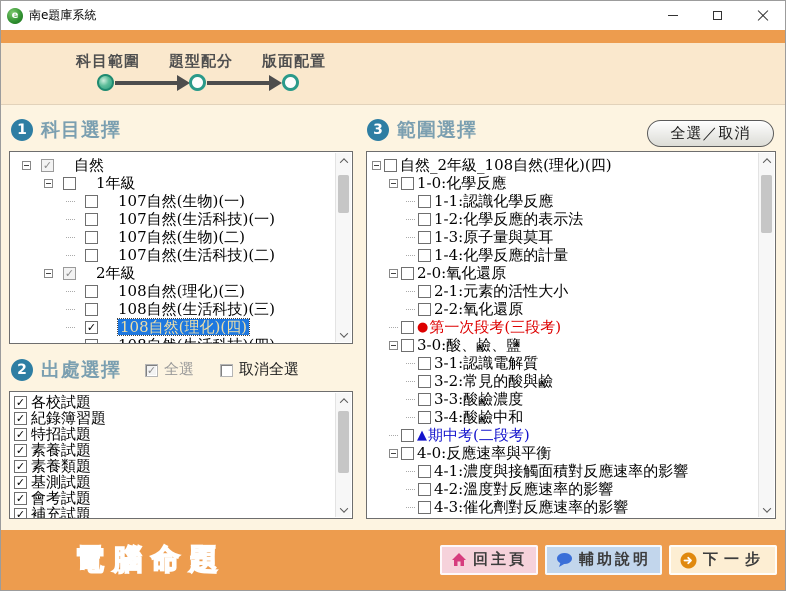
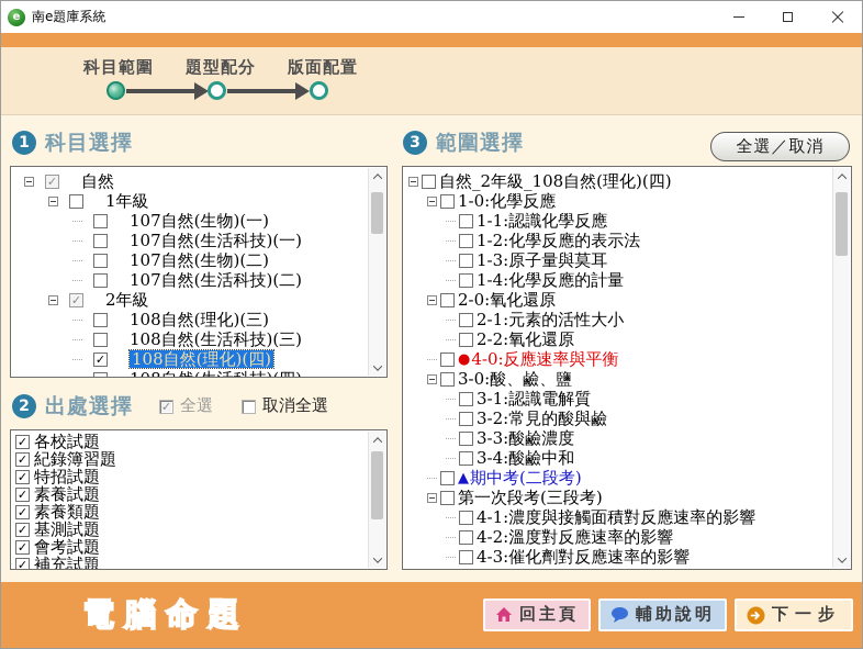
  e
  南e題庫系統
  科目範圍
  題型配分
  版面配置
  1
  科目選擇
  ✓
  自然
  1年級
  107自然(生物)(一)
  107自然(生活科技)(一)
  107自然(生物)(二)
  107自然(生活科技)(二)
  ✓
  2年級
  108自然(理化)(三)
  108自然(生活科技)(三)
  ✓
  108自然(理化)(四)
  2
  出處選擇
  ✓
  全選
  取消全選
  ✓
  各校試題
  ✓
  紀錄簿習題
  ✓
  特招試題
  ✓
  素養試題
  ✓
  素養類題
  ✓
  基測試題
  ✓
  會考試題
  ✓
  補充試題
  3
  範圍選擇
  全選／取消
  自然_2年級_108自然(理化)(四)
  1-0:化學反應
  1-1:認識化學反應
  1-2:化學反應的表示法
  1-3:原子量與莫耳
  1-4:化學反應的計量
  2-0:氧化還原
  2-1:元素的活性大小
  2-2:氧化還原
  ●
- 第一次段考(三段考)
+ 4-0:反應速率與平衡
  3-0:酸、鹼、鹽
  3-1:認識電解質
  3-2:常見的酸與鹼
  3-3:酸鹼濃度
  3-4:酸鹼中和
  ▲
  期中考(二段考)
- 4-0:反應速率與平衡
+ 第一次段考(三段考)
  4-1:濃度與接觸面積對反應速率的影響
  4-2:溫度對反應速率的影響
  4-3:催化劑對反應速率的影響
  電腦命題
  回主頁
  輔助說明
  下一步
